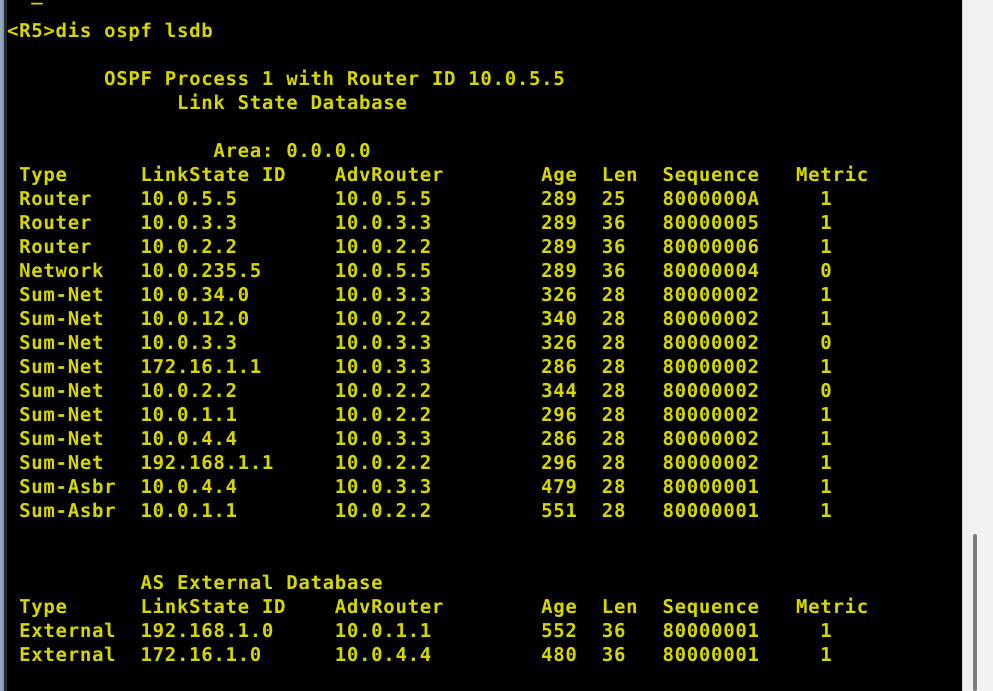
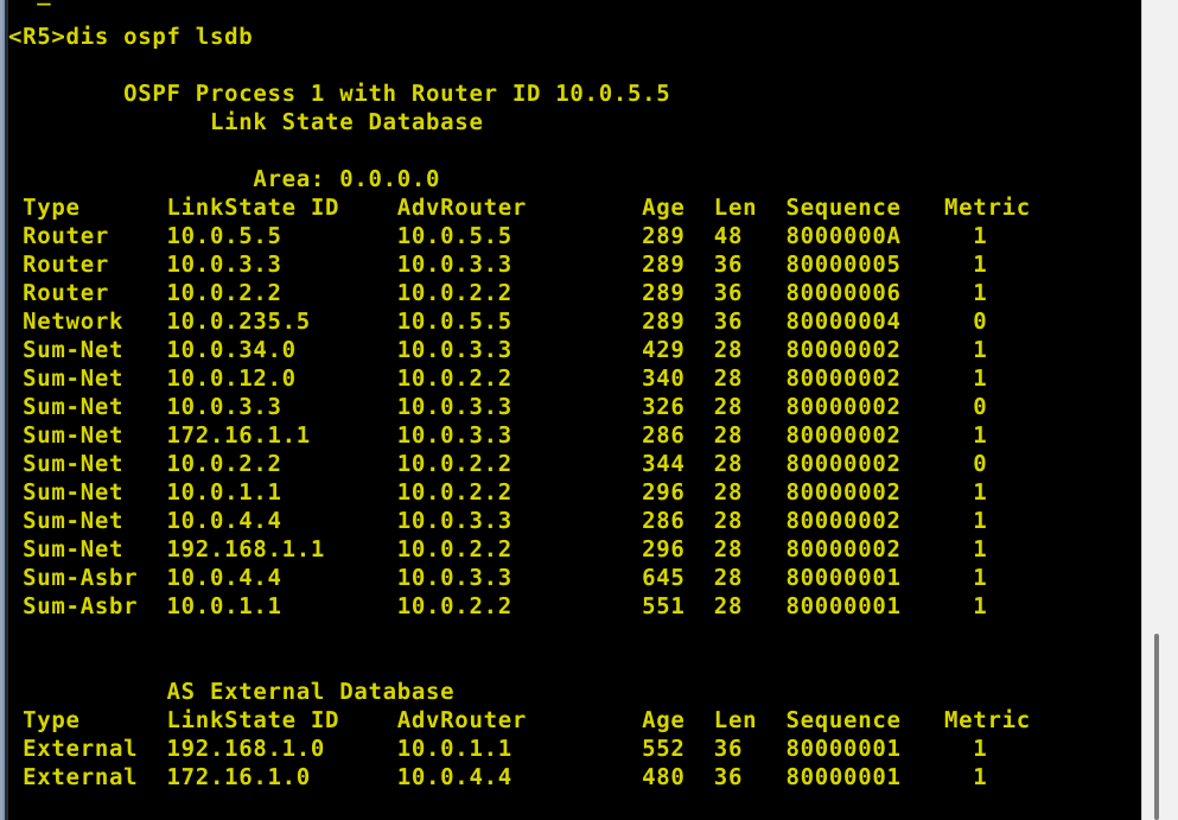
  <R5>dis ospf lsdb
  OSPF Process 1 with Router ID 10.0.5.5
  Link State Database
  Area: 0.0.0.0
  Type LinkState ID AdvRouter Age Len Sequence Metric
- Router 10.0.5.5 10.0.5.5 289 25 8000000A 1
+ Router 10.0.5.5 10.0.5.5 289 48 8000000A 1
  Router 10.0.3.3 10.0.3.3 289 36 80000005 1
  Router 10.0.2.2 10.0.2.2 289 36 80000006 1
  Network 10.0.235.5 10.0.5.5 289 36 80000004 0
- Sum-Net 10.0.34.0 10.0.3.3 326 28 80000002 1
+ Sum-Net 10.0.34.0 10.0.3.3 429 28 80000002 1
  Sum-Net 10.0.12.0 10.0.2.2 340 28 80000002 1
  Sum-Net 10.0.3.3 10.0.3.3 326 28 80000002 0
  Sum-Net 172.16.1.1 10.0.3.3 286 28 80000002 1
  Sum-Net 10.0.2.2 10.0.2.2 344 28 80000002 0
  Sum-Net 10.0.1.1 10.0.2.2 296 28 80000002 1
  Sum-Net 10.0.4.4 10.0.3.3 286 28 80000002 1
  Sum-Net 192.168.1.1 10.0.2.2 296 28 80000002 1
- Sum-Asbr 10.0.4.4 10.0.3.3 479 28 80000001 1
+ Sum-Asbr 10.0.4.4 10.0.3.3 645 28 80000001 1
  Sum-Asbr 10.0.1.1 10.0.2.2 551 28 80000001 1
  AS External Database
  Type LinkState ID AdvRouter Age Len Sequence Metric
  External 192.168.1.0 10.0.1.1 552 36 80000001 1
  External 172.16.1.0 10.0.4.4 480 36 80000001 1
